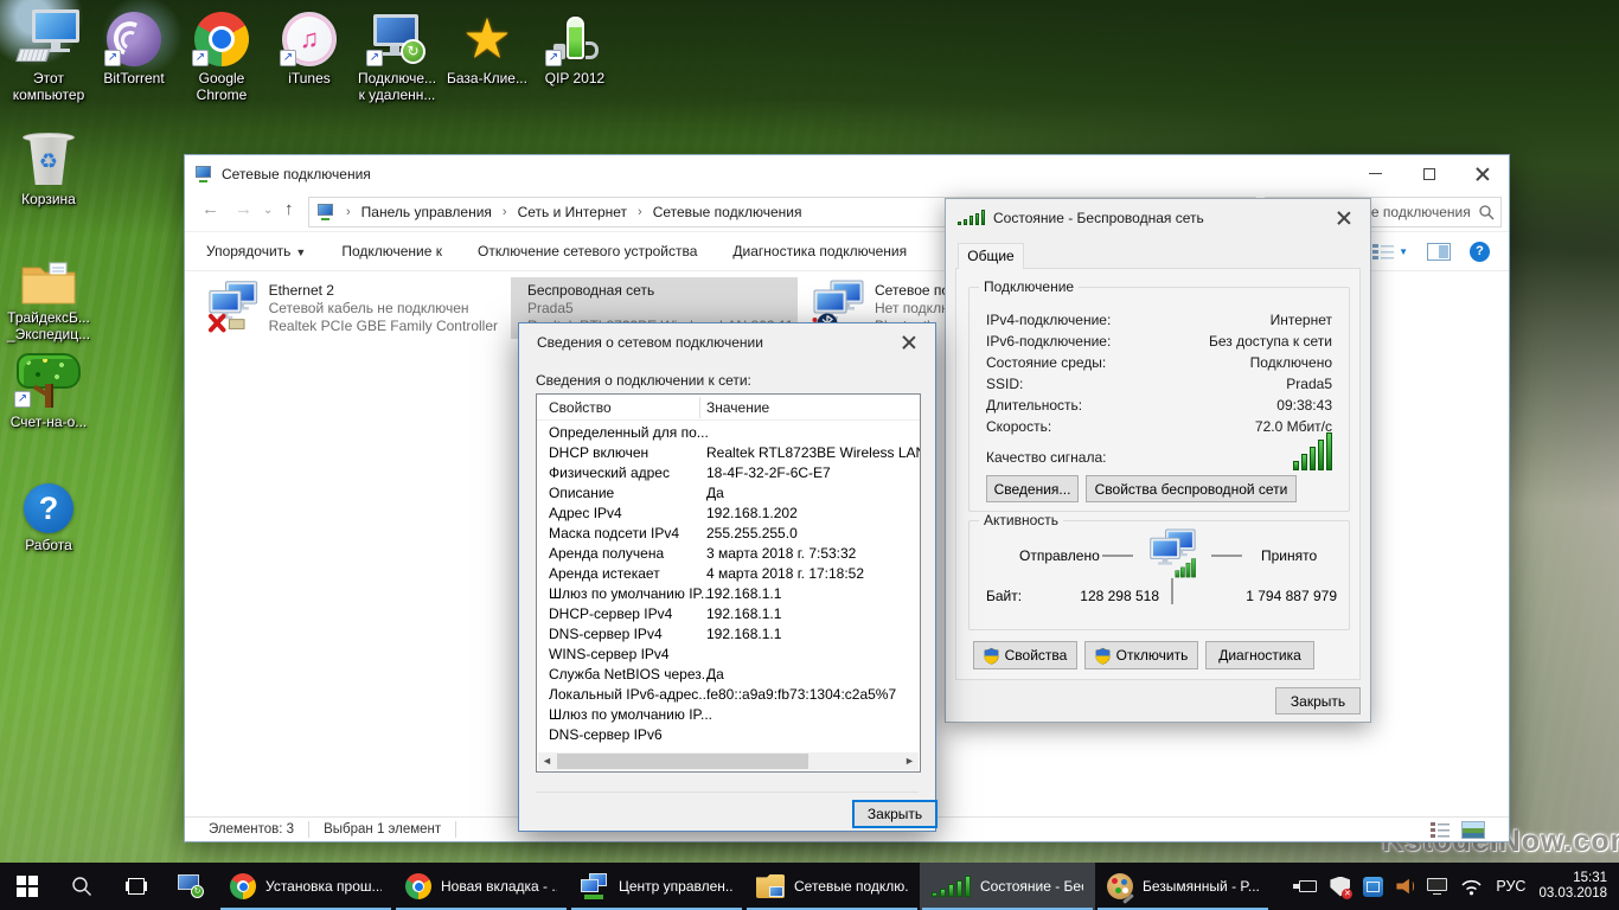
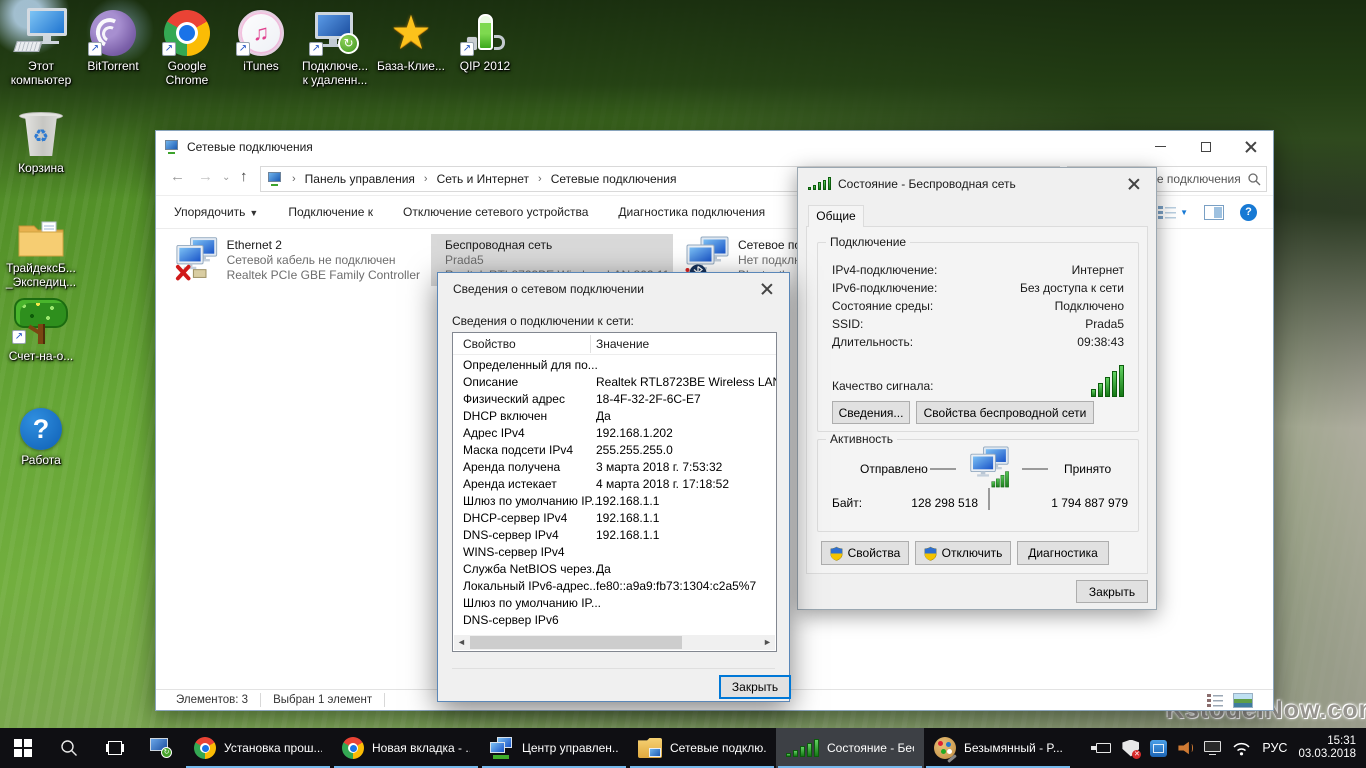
  Этот компьютер
  ↗
  BitTorrent
  ↗
  Google Chrome
  ♫
  ↗
  iTunes
  ↻
  ↗
  Подключе...
  к удаленн...
  ★
  База-Клие...
  ↗
  QIP 2012
  ♻
  Корзина
  ТрайдексБ...
  _Экспедиц...
  ↗
  Счет-на-о...
  ?
  Работа
  Сетевые подключения
  ←
  →
  ⌄
  ↑
  ›
  Панель управления
  ›
  Сеть и Интернет
  ›
  Сетевые подключения
  Упорядочить ▼
  Подключение к
  Отключение сетевого устройства
  Диагностика подключения
  ▼
  ?
  Ethernet 2
  Сетевой кабель не подключен
  Realtek PCIe GBE Family Controller
  Беспроводная сеть
  Prada5
  Сетевое п
  Нет подкл
  Элементов: 3
  Выбран 1 элемент
  Состояние - Беспроводная сеть
  Общие
  Подключение
  IPv4-подключение:
  Интернет
  IPv6-подключение:
  Без доступа к сети
  Состояние среды:
  Подключено
  SSID:
  Prada5
  Длительность:
  09:38:43
- Скорость:
- 72.0 Мбит/с
  Качество сигнала:
  Сведения...
  Свойства беспроводной сети
  Активность
  Отправлено
  Принято
  Байт:
  128 298 518
  1 794 887 979
  Свойства
  Отключить
  Диагностика
  Закрыть
  Сведения о сетевом подключении
  Сведения о подключении к сети:
  Свойство
  Значение
  Определенный для по...
- DHCP включен
+ Описание
  Realtek RTL8723BE Wireless LA
  Физический адрес
  18-4F-32-2F-6C-E7
- Описание
+ DHCP включен
  Да
  Адрес IPv4
  192.168.1.202
  Маска подсети IPv4
  255.255.255.0
  Аренда получена
  3 марта 2018 г. 7:53:32
  Аренда истекает
  4 марта 2018 г. 17:18:52
  Шлюз по умолчанию IP...
  192.168.1.1
  DHCP-сервер IPv4
  192.168.1.1
  DNS-сервер IPv4
  192.168.1.1
  WINS-сервер IPv4
  Служба NetBIOS через...
  Да
  Локальный IPv6-адрес...
  fe80::a9a9:fb73:1304:c2a5%7
  Шлюз по умолчанию IP...
  DNS-сервер IPv6
  ◄
  ►
  Закрыть
  Установка прош...
  Новая вкладка - .
  Центр управлен..
  Сетевые подклю.
  Состояние - Бе
  Безымянный - P...
  РУС
  15:31
  03.03.2018
